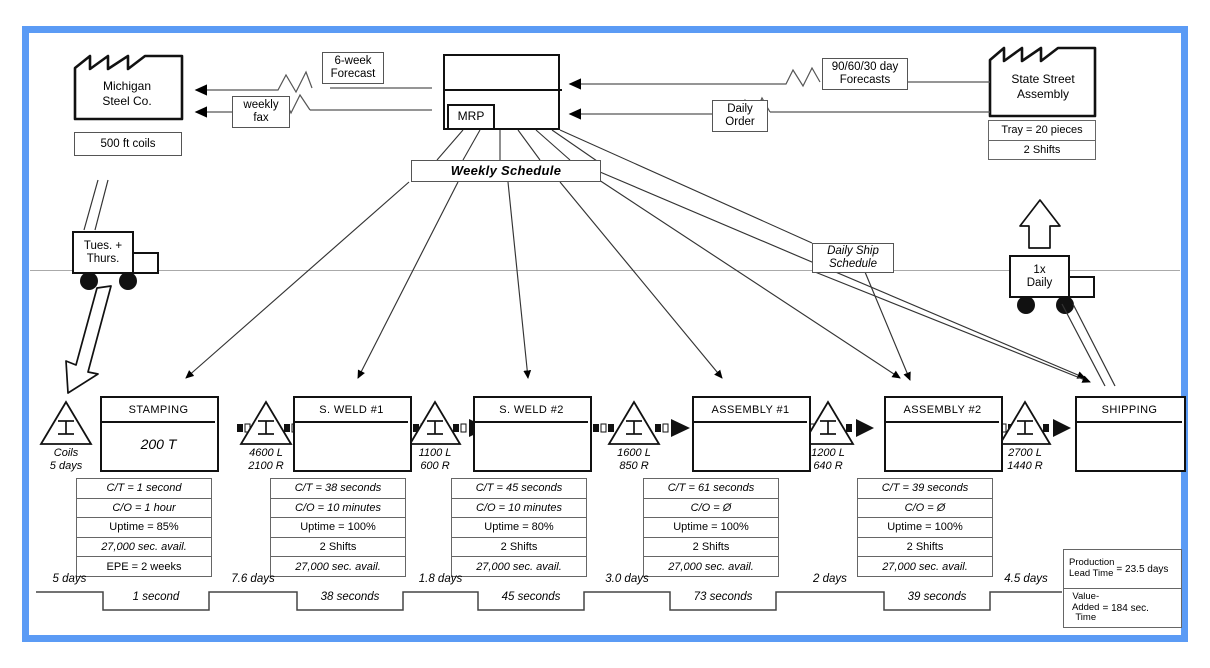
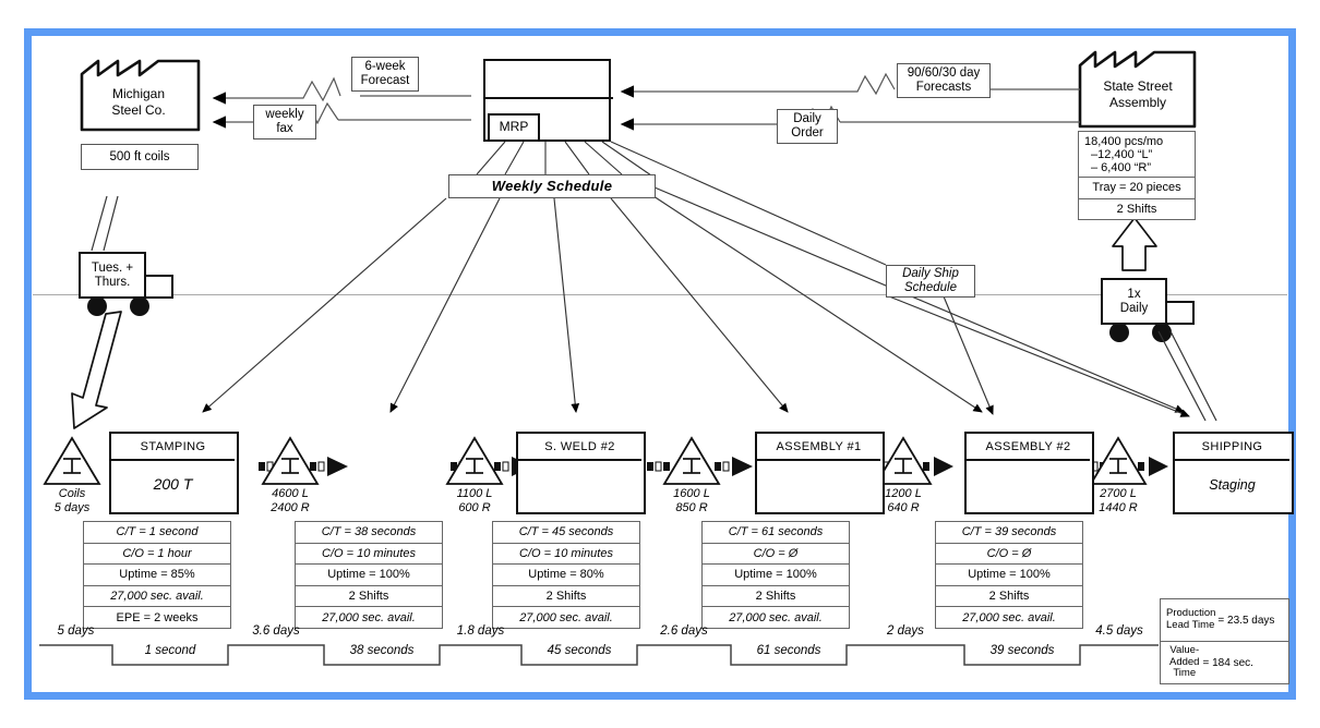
  Michigan
  Steel Co.
  500 ft coils
  6-week
  Forecast
  weekly
  fax
  MRP
  90/60/30 day
  Forecasts
  Daily
  Order
  State Street
  Assembly
+ 18,400 pcs/mo
+ –12,400 “L”
+ – 6,400 “R”
  Tray = 20 pieces
  2 Shifts
  Weekly Schedule
  Daily Ship
  Schedule
  Tues. +
  Thurs.
  1x
  Daily
  Coils
  5 days
  4600 L
- 2100 R
+ 2400 R
  1100 L
  600 R
  1600 L
  850 R
  1200 L
  640 R
  2700 L
  1440 R
  STAMPING
  200 T
- S. WELD #1
  S. WELD #2
  ASSEMBLY #1
  ASSEMBLY #2
  SHIPPING
+ Staging
  C/T = 1 second
  C/O = 1 hour
  Uptime = 85%
  27,000 sec. avail.
  EPE = 2 weeks
  C/T = 38 seconds
  C/O = 10 minutes
  Uptime = 100%
  2 Shifts
  27,000 sec. avail.
  C/T = 45 seconds
  C/O = 10 minutes
  Uptime = 80%
  2 Shifts
  27,000 sec. avail.
  C/T = 61 seconds
  C/O = Ø
  Uptime = 100%
  2 Shifts
  27,000 sec. avail.
  C/T = 39 seconds
  C/O = Ø
  Uptime = 100%
  2 Shifts
  27,000 sec. avail.
  5 days
- 7.6 days
+ 3.6 days
  1.8 days
- 3.0 days
+ 2.6 days
  2 days
  4.5 days
  1 second
  38 seconds
  45 seconds
- 73 seconds
+ 61 seconds
  39 seconds
  Production
  Lead Time
  = 23.5 days
  Value-
  Added
  Time
  = 184 sec.
